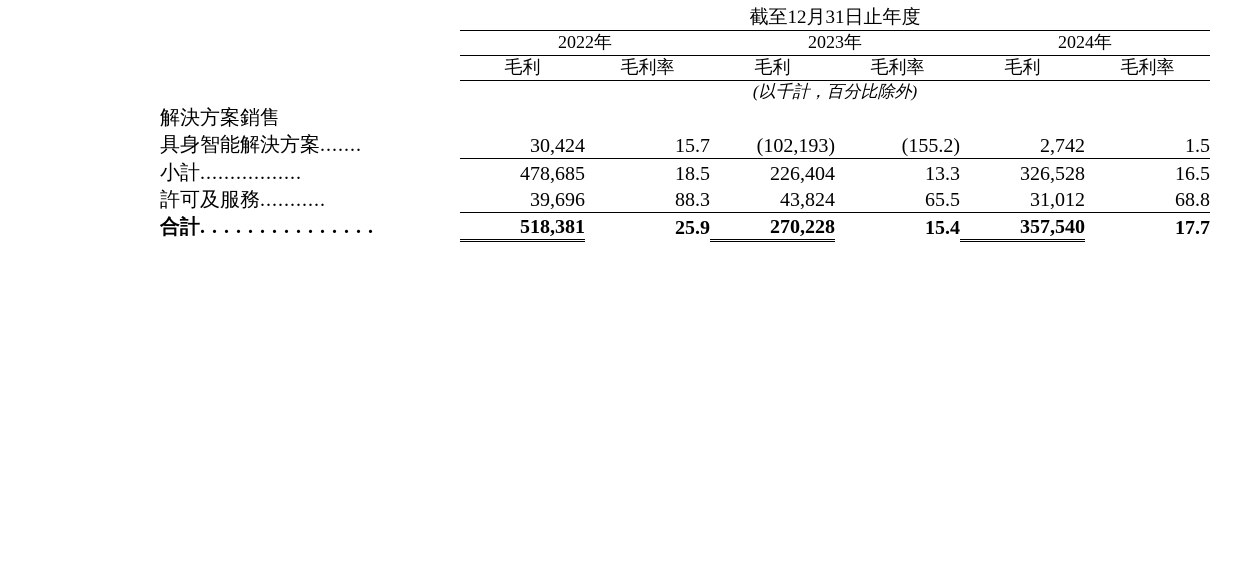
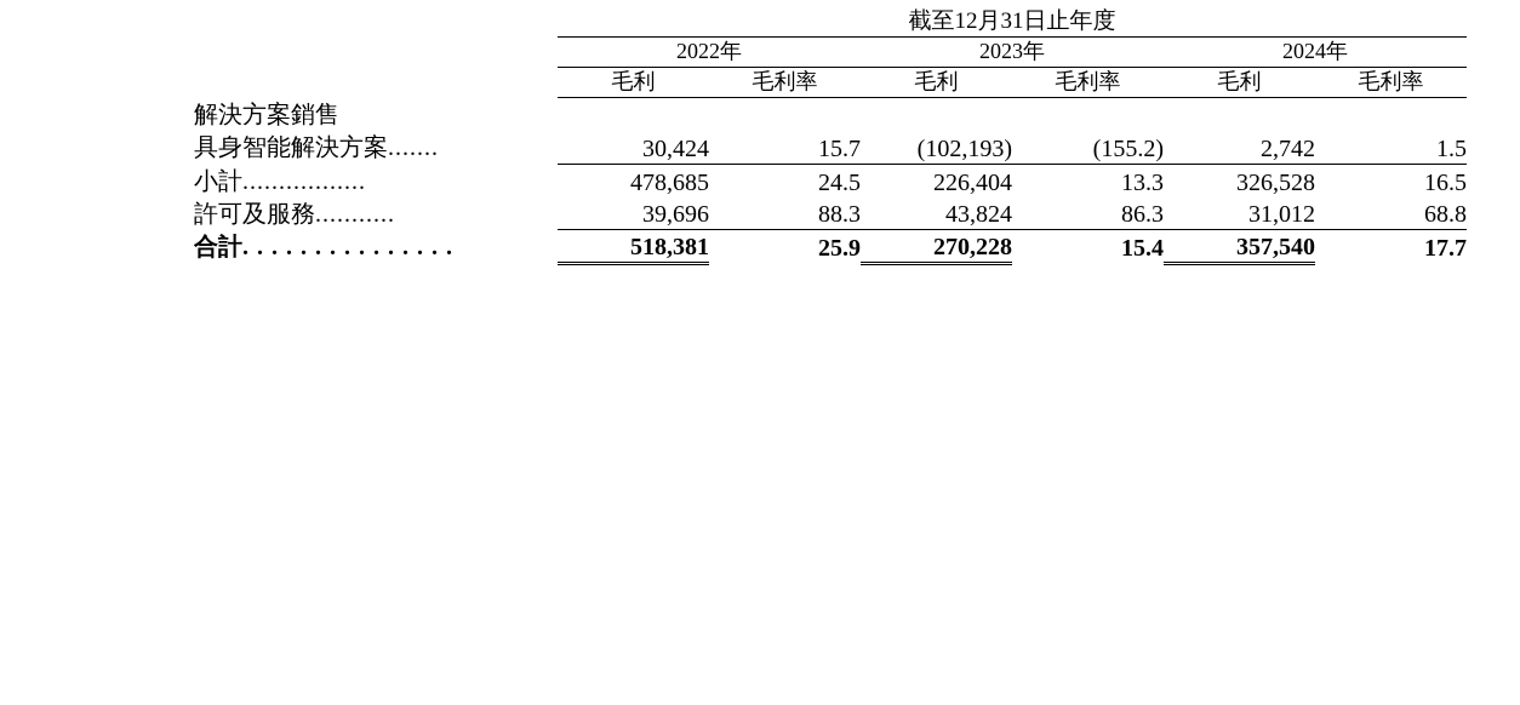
  	截至12月31日止年度
  	2022年	2023年	2024年
  	毛利	毛利率	毛利	毛利率	毛利	毛利率
- 		(以千計，百分比除外)
  解決方案銷售
  具身智能解決方案.......	30,424	15.7	(102,193)	(155.2)	2,742	1.5
- 小計.................	478,685	18.5	226,404	13.3	326,528	16.5
+ 小計.................	478,685	24.5	226,404	13.3	326,528	16.5
- 許可及服務...........	39,696	88.3	43,824	65.5	31,012	68.8
+ 許可及服務...........	39,696	88.3	43,824	86.3	31,012	68.8
  合計. . . . . . . . . . . . . . .	518,381	25.9	270,228	15.4	357,540	17.7
